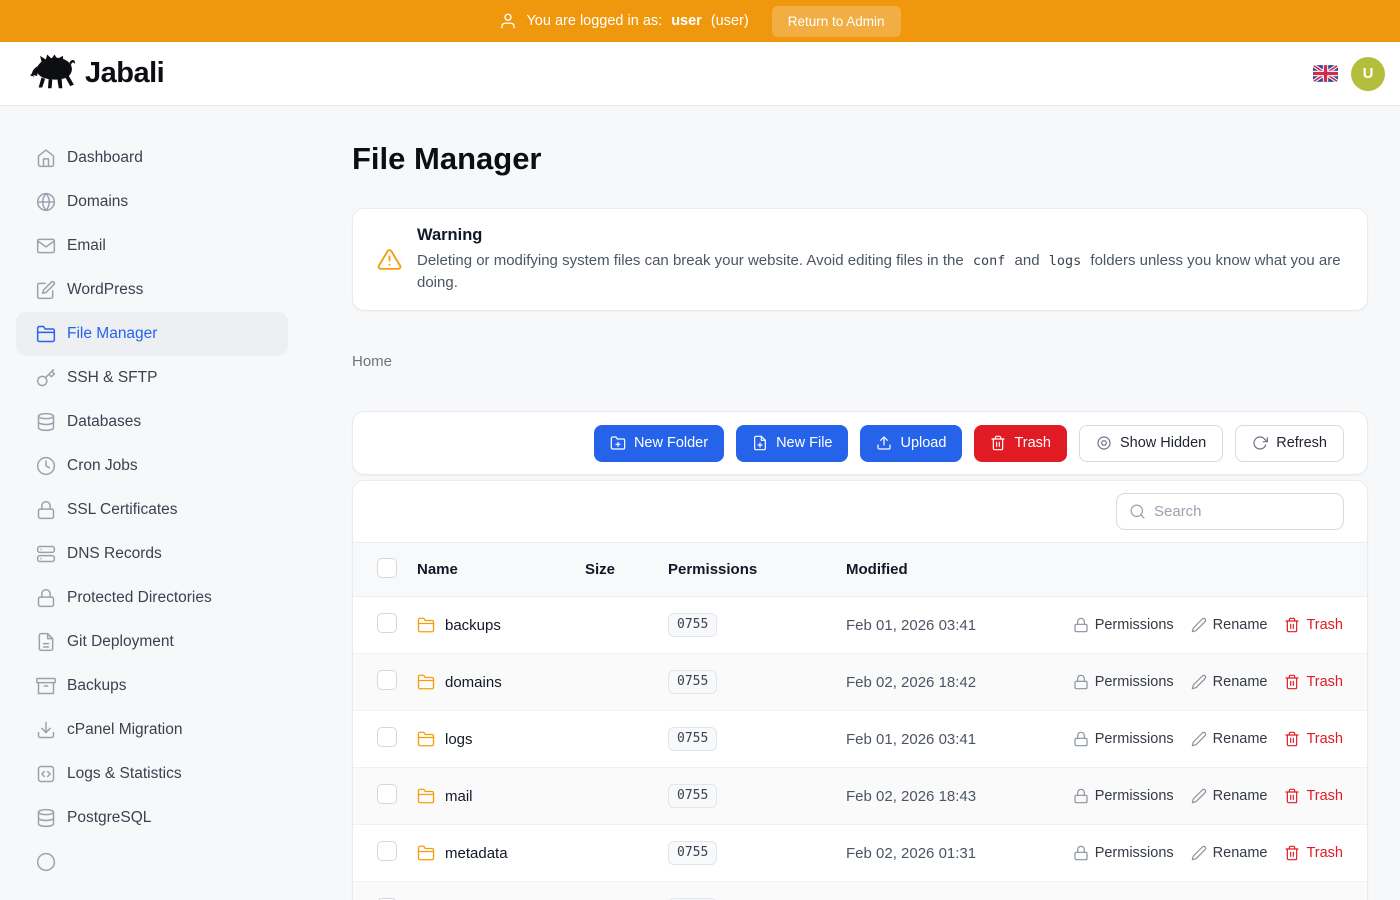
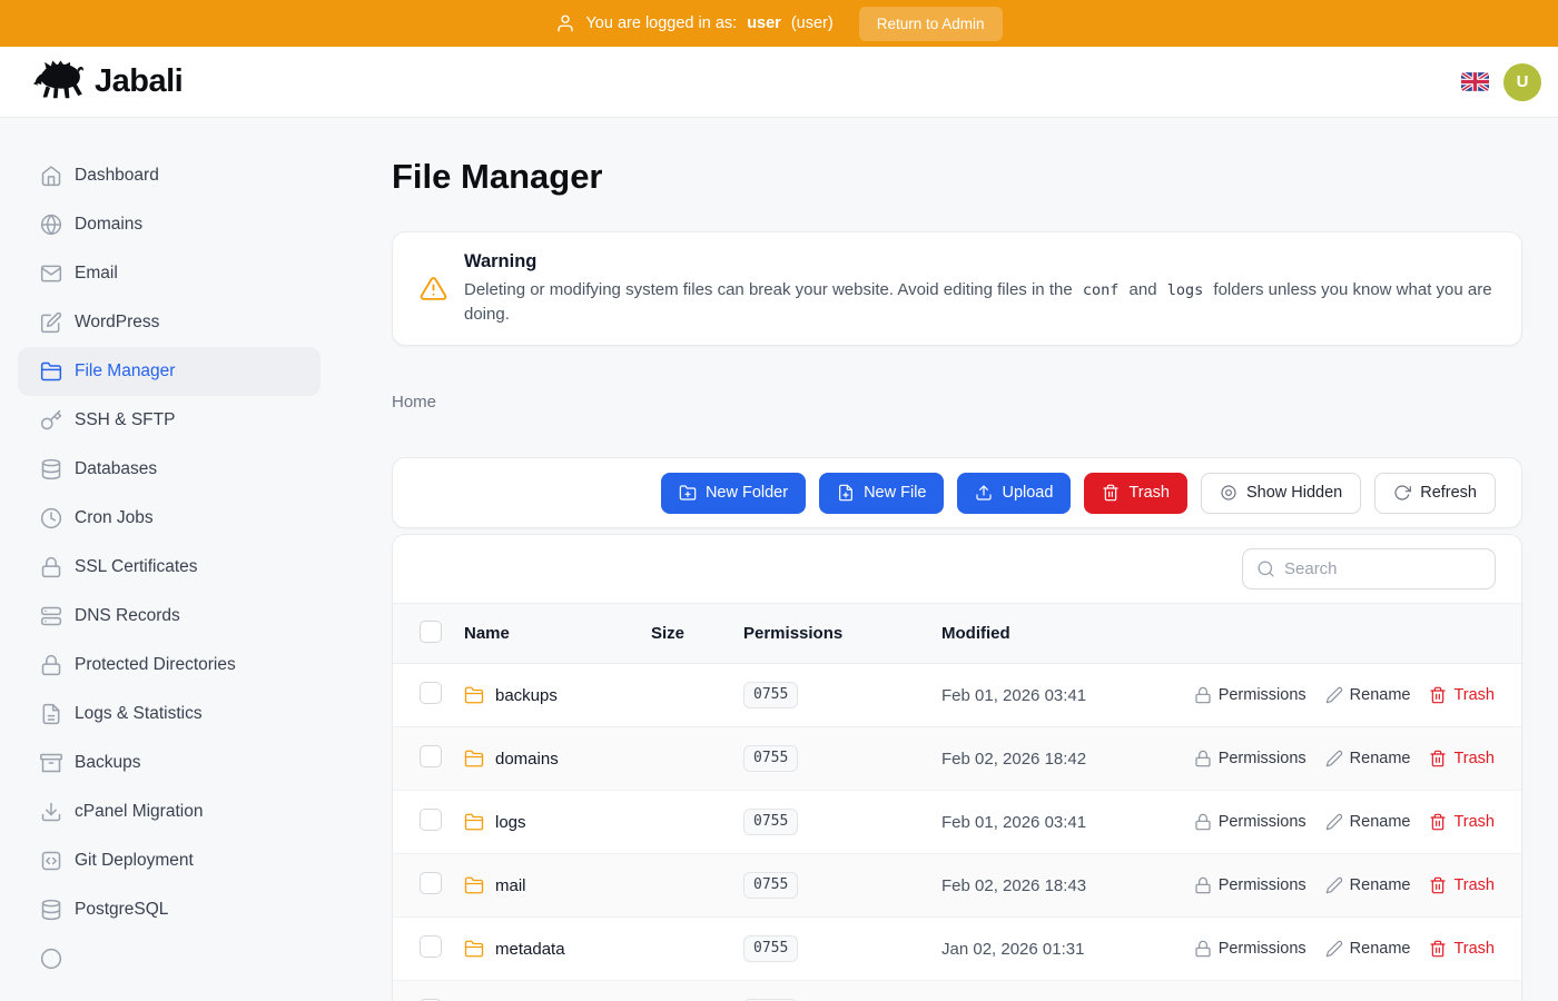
  You are logged in as:
  user
  (user)
  Return to Admin
  Jabali
  U
  Dashboard
  Domains
  Email
  WordPress
  File Manager
  SSH & SFTP
  Databases
  Cron Jobs
  SSL Certificates
  DNS Records
  Protected Directories
- Git Deployment
+ Logs & Statistics
  Backups
  cPanel Migration
- Logs & Statistics
+ Git Deployment
  PostgreSQL
  File Manager
  Warning
  Deleting or modifying system files can break your website. Avoid editing files in the conf and logs folders unless you know what you are doing.
  Home
  New Folder
  New File
  Upload
  Trash
  Show Hidden
  Refresh
  Search
  Name
  Size
  Permissions
  Modified
  backups
  0755
  Feb 01, 2026 03:41
  Permissions
  Rename
  Trash
  domains
  0755
  Feb 02, 2026 18:42
  Permissions
  Rename
  Trash
  logs
  0755
  Feb 01, 2026 03:41
  Permissions
  Rename
  Trash
  mail
  0755
  Feb 02, 2026 18:43
  Permissions
  Rename
  Trash
  metadata
  0755
- Feb 02, 2026 01:31
+ Jan 02, 2026 01:31
  Permissions
  Rename
  Trash
